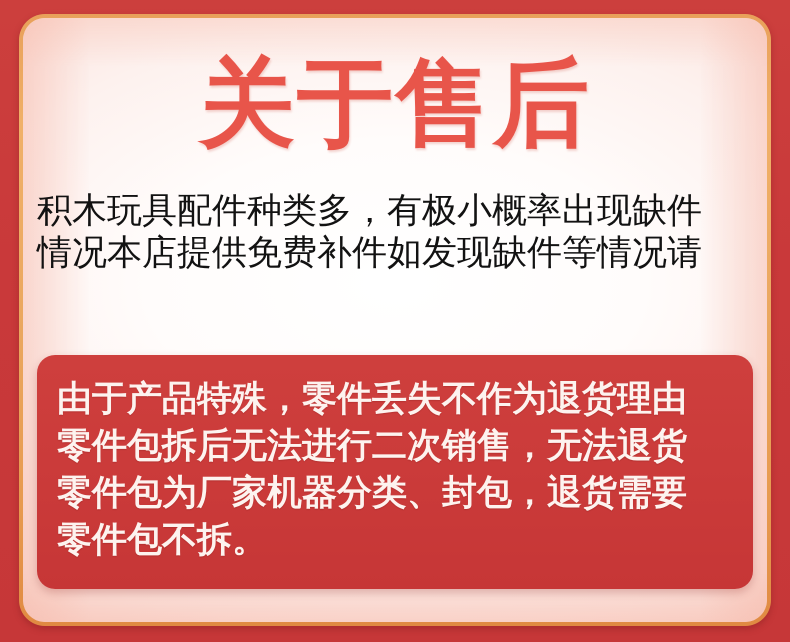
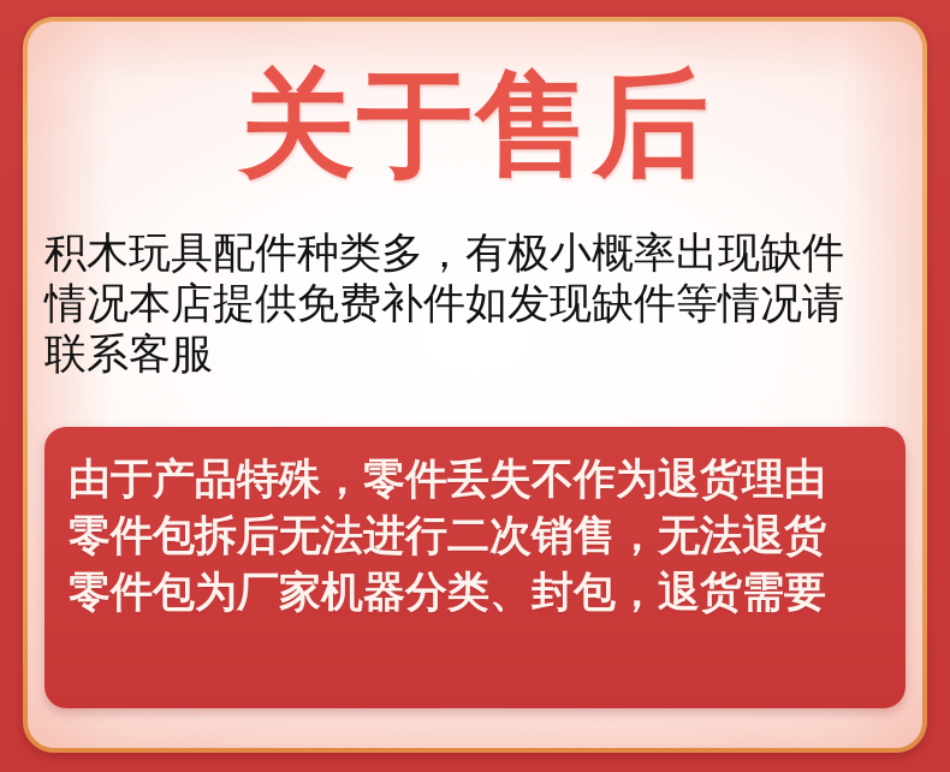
  关于售后
  积木玩具配件种类多，有极小概率出现缺件
  情况本店提供免费补件如发现缺件等情况请
+ 联系客服
  由于产品特殊，零件丢失不作为退货理由
  零件包拆后无法进行二次销售，无法退货
  零件包为厂家机器分类、封包，退货需要
- 零件包不拆。
